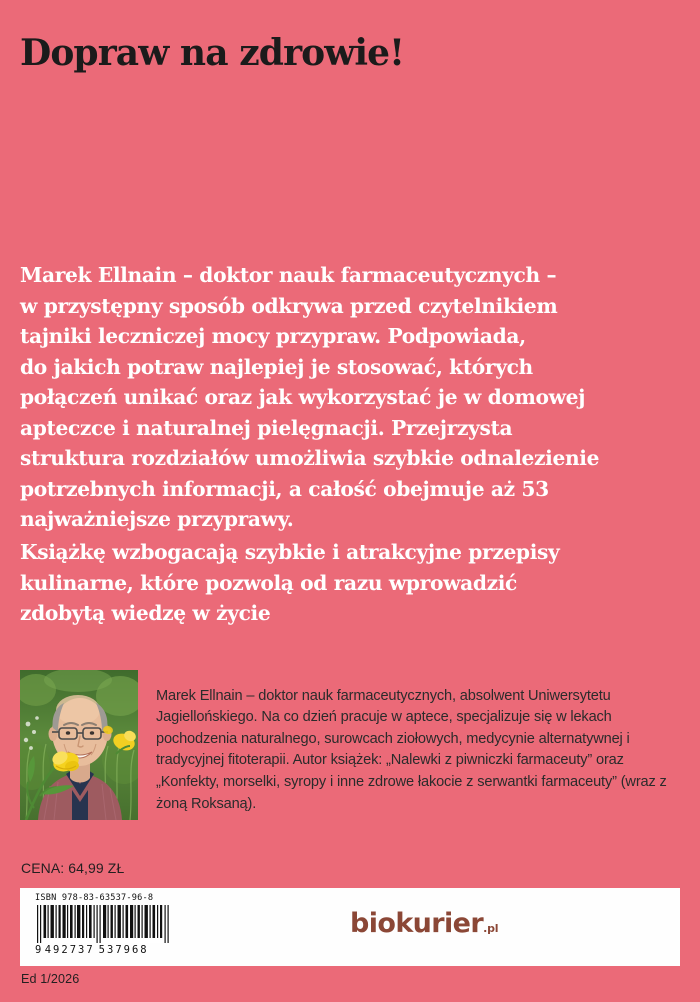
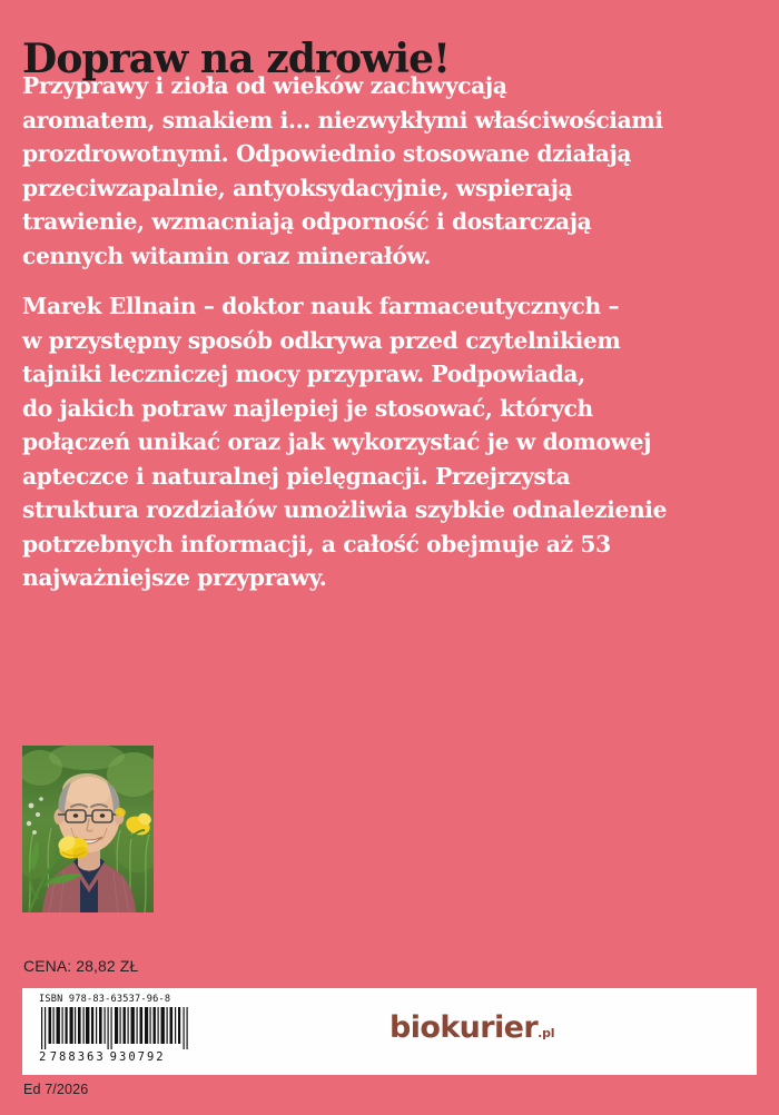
  Dopraw na zdrowie!
+ Przyprawy i zioła od wieków zachwycają
+ aromatem, smakiem i... niezwykłymi właściwościami
+ prozdrowotnymi. Odpowiednio stosowane działają
+ przeciwzapalnie, antyoksydacyjnie, wspierają
+ trawienie, wzmacniają odporność i dostarczają
+ cennych witamin oraz minerałów.
  Marek Ellnain – doktor nauk farmaceutycznych –
  w przystępny sposób odkrywa przed czytelnikiem
  tajniki leczniczej mocy przypraw. Podpowiada,
  do jakich potraw najlepiej je stosować, których
  połączeń unikać oraz jak wykorzystać je w domowej
  apteczce i naturalnej pielęgnacji. Przejrzysta
  struktura rozdziałów umożliwia szybkie odnalezienie
  potrzebnych informacji, a całość obejmuje aż 53
  najważniejsze przyprawy.
- Książkę wzbogacają szybkie i atrakcyjne przepisy
- kulinarne, które pozwolą od razu wprowadzić
- zdobytą wiedzę w życie
- Marek Ellnain – doktor nauk farmaceutycznych, absolwent Uniwersytetu Jagiellońskiego. Na co dzień pracuje w aptece, specjalizuje się w lekach pochodzenia naturalnego, surowcach ziołowych, medycynie alternatywnej i tradycyjnej fitoterapii. Autor książek: „Nalewki z piwniczki farmaceuty” oraz „Konfekty, morselki, syropy i inne zdrowe łakocie z serwantki farmaceuty” (wraz z żoną Roksaną).
- CENA: 64,99 ZŁ
+ CENA: 28,82 ZŁ
  ISBN 978-83-63537-96-8
- 9
+ 2
- 492737
+ 788363
- 537968
+ 930792
  biokurier.pl
- Ed 1/2026
+ Ed 7/2026
